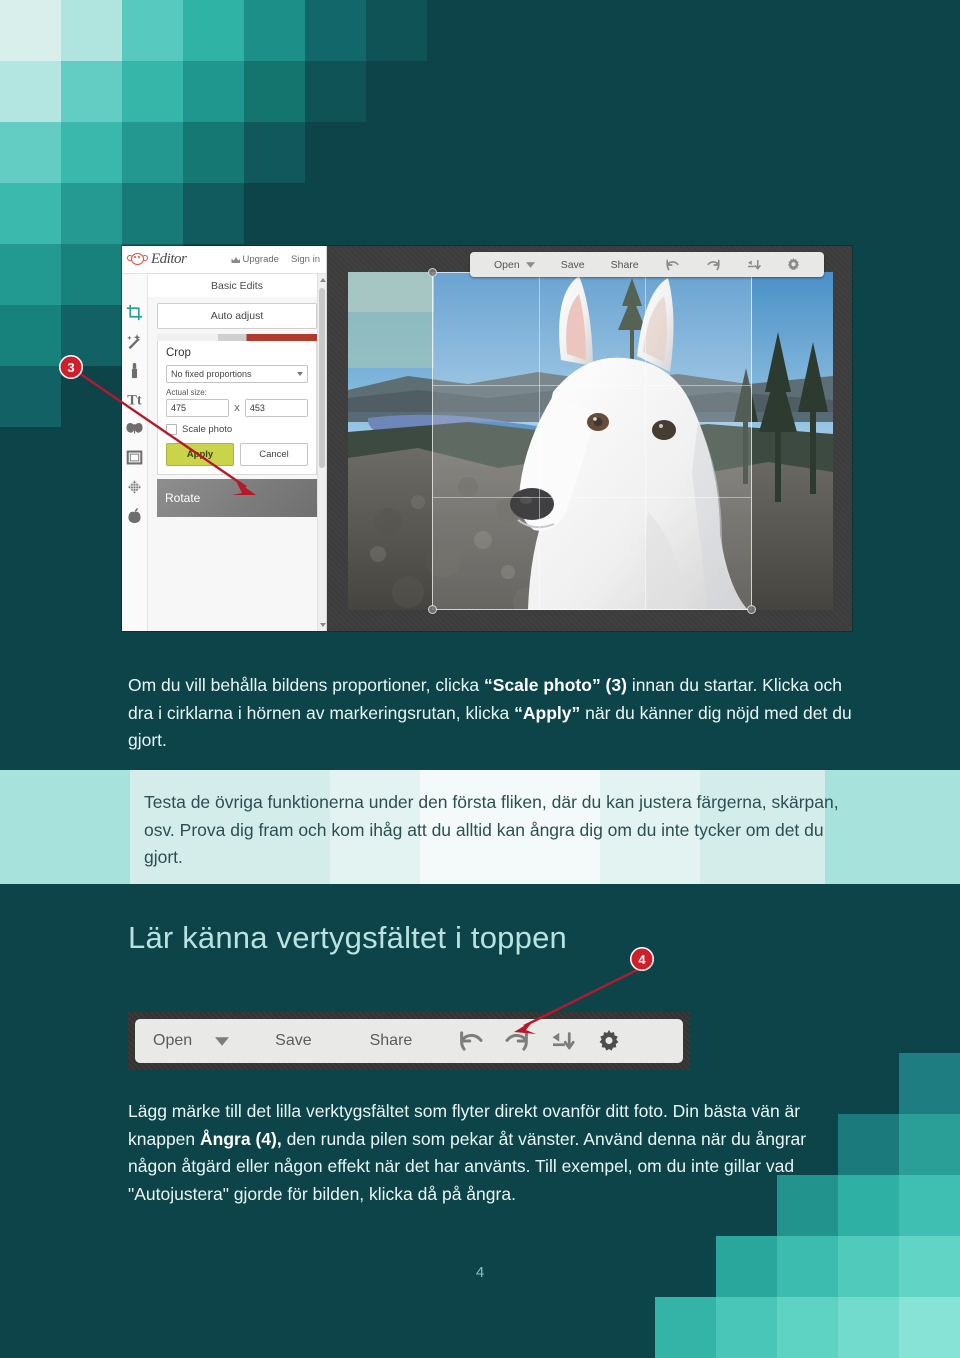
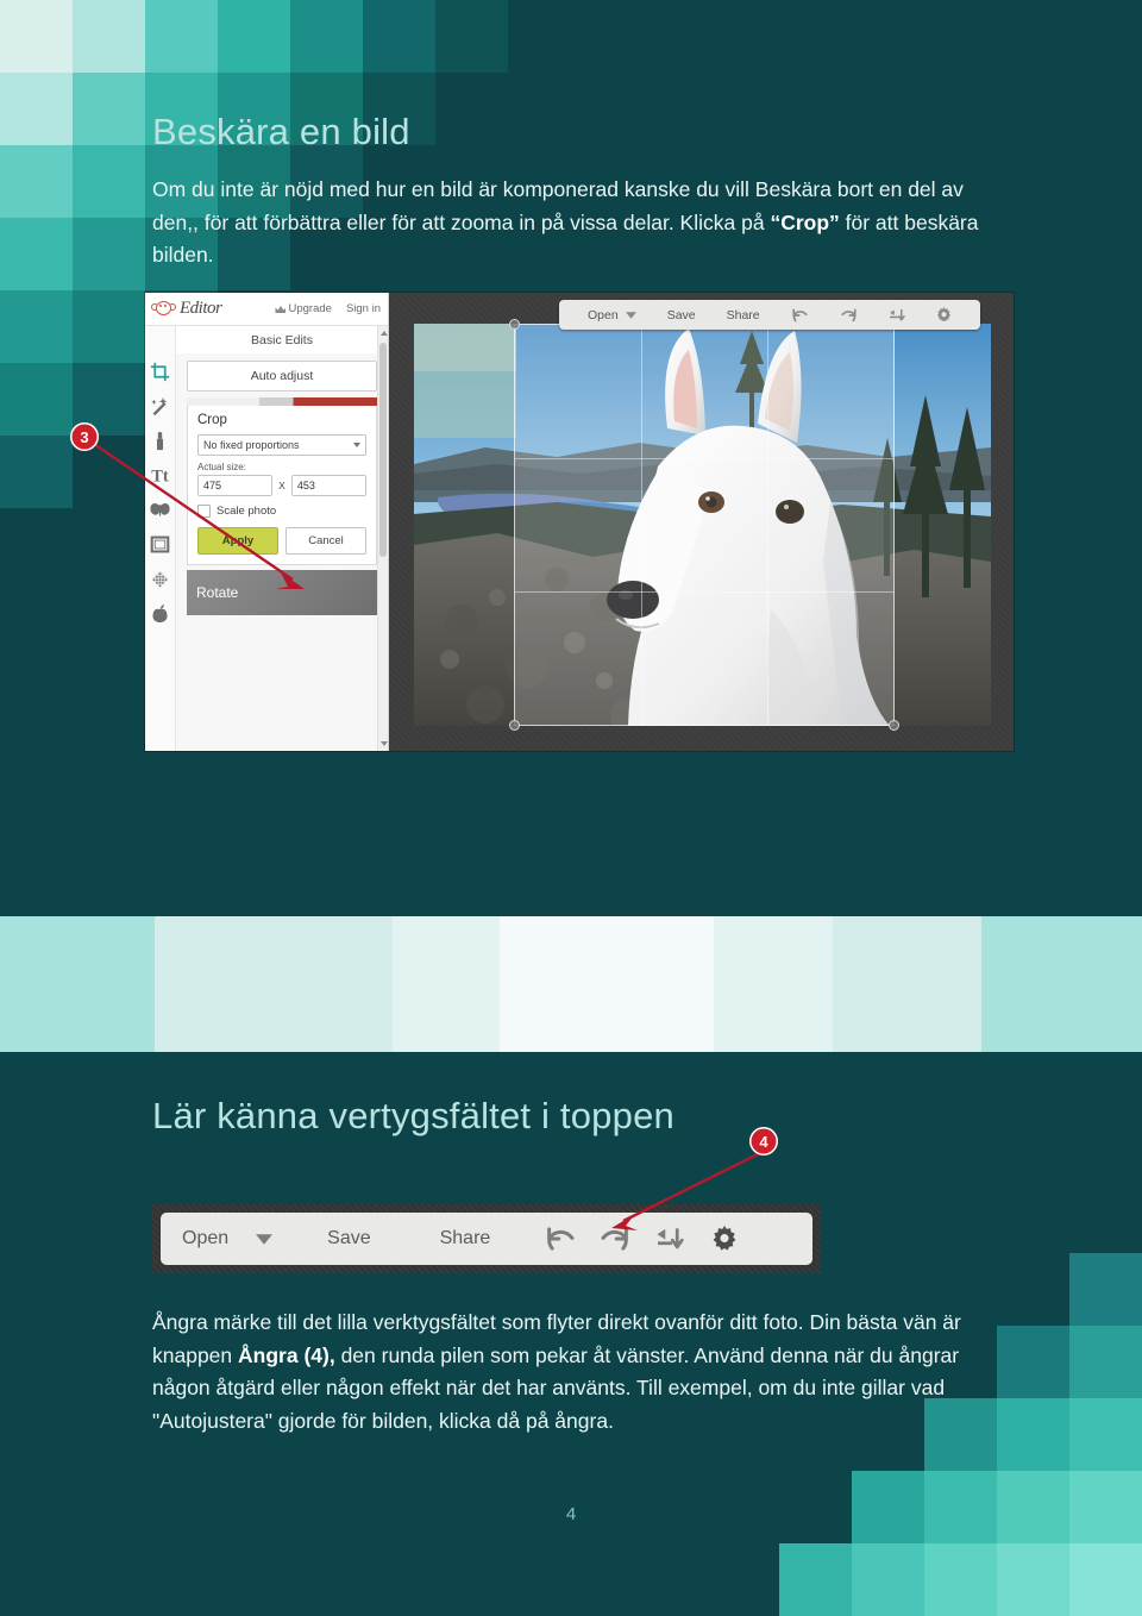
+ Beskära en bild
+ Om du inte är nöjd med hur en bild är komponerad kanske du vill Beskära bort en del av den,, för att förbättra eller för att zooma in på vissa delar. Klicka på “Crop” för att beskära bilden.
  Open
  Save
  Share
  Editor
  Upgrade
  Sign in
  Tt
  Basic Edits
  Auto adjust
  Crop
  No fixed proportions
  Actual size:
  475
  X
  453
  Scale photo
  Aply
  Cancel
  Rotate
  3
- Om du vill behålla bildens proportioner, clicka “Scale photo” (3) innan du startar. Klicka och dra i cirklarna i hörnen av markeringsrutan, klicka “Apply” när du känner dig nöjd med det du gjort.
- Testa de övriga funktionerna under den första fliken, där du kan justera färgerna, skärpan, osv. Prova dig fram och kom ihåg att du alltid kan ångra dig om du inte tycker om det du gjort.
  Lär känna vertygsfältet i toppen
  4
  Open
  Save
  Share
- Lägg märke till det lilla verktygsfältet som flyter direkt ovanför ditt foto. Din bästa vän är knappen Ångra (4), den runda pilen som pekar åt vänster. Använd denna när du ångrar någon åtgärd eller någon effekt när det har använts. Till exempel, om du inte gillar vad "Autojustera" gjorde för bilden, klicka då på ångra.
+ Ångra märke till det lilla verktygsfältet som flyter direkt ovanför ditt foto. Din bästa vän är knappen Ångra (4), den runda pilen som pekar åt vänster. Använd denna när du ångrar någon åtgärd eller någon effekt när det har använts. Till exempel, om du inte gillar vad "Autojustera" gjorde för bilden, klicka då på ångra.
  4
